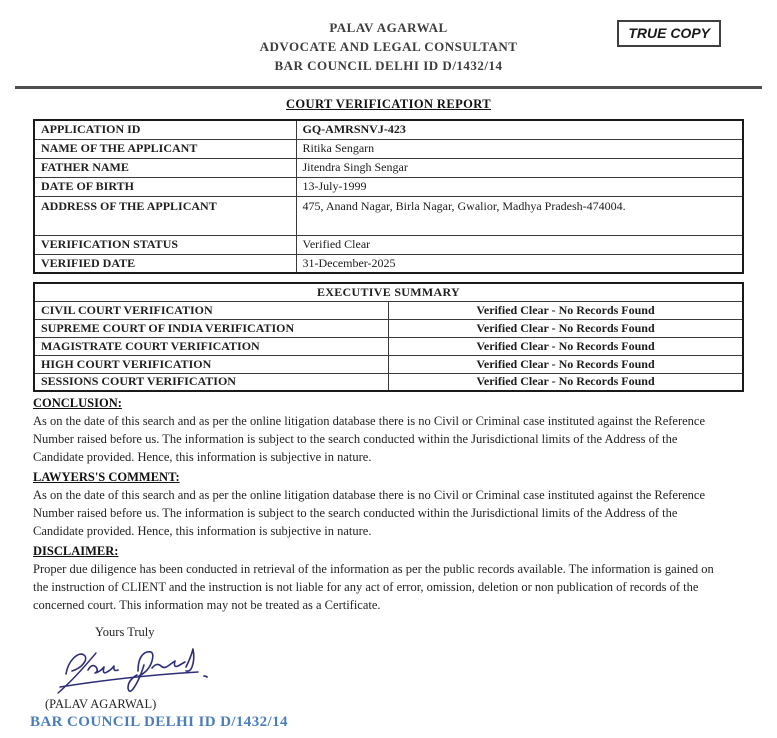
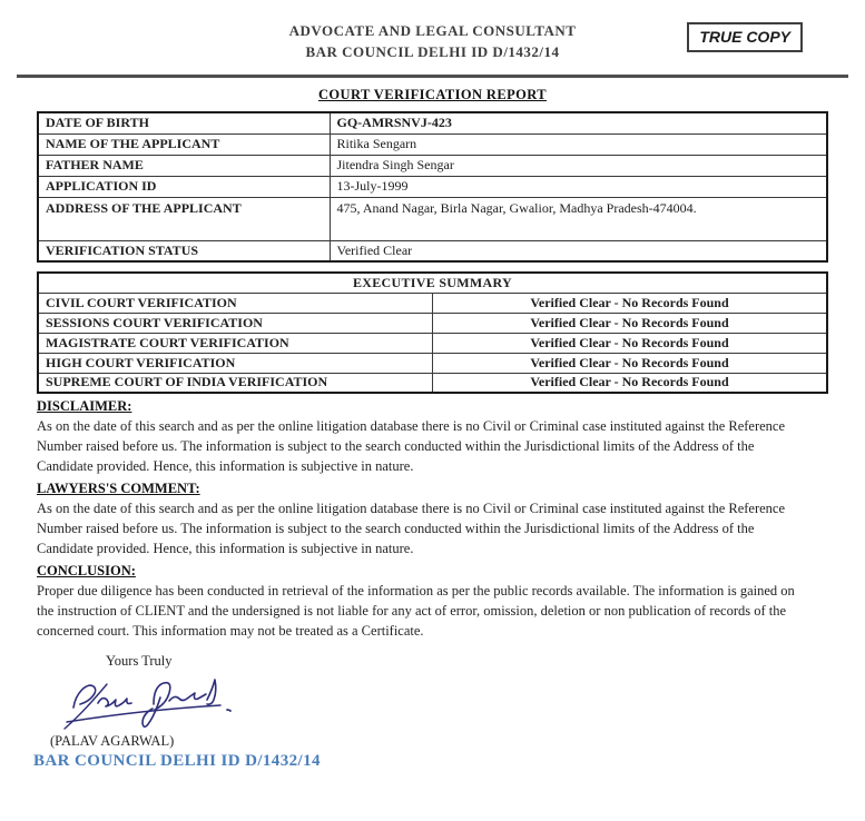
- PALAV AGARWAL
  ADVOCATE AND LEGAL CONSULTANT
  BAR COUNCIL DELHI ID D/1432/14
  TRUE COPY
  COURT VERIFICATION REPORT
- APPLICATION ID	GQ-AMRSNVJ-423
+ DATE OF BIRTH	GQ-AMRSNVJ-423
  NAME OF THE APPLICANT	Ritika Sengarn
  FATHER NAME	Jitendra Singh Sengar
- DATE OF BIRTH	13-July-1999
+ APPLICATION ID	13-July-1999
  ADDRESS OF THE APPLICANT	475, Anand Nagar, Birla Nagar, Gwalior, Madhya Pradesh-474004.
  VERIFICATION STATUS	Verified Clear
- VERIFIED DATE	31-December-2025
  EXECUTIVE SUMMARY
  CIVIL COURT VERIFICATION	Verified Clear - No Records Found
- SUPREME COURT OF INDIA VERIFICATION	Verified Clear - No Records Found
+ SESSIONS COURT VERIFICATION	Verified Clear - No Records Found
  MAGISTRATE COURT VERIFICATION	Verified Clear - No Records Found
  HIGH COURT VERIFICATION	Verified Clear - No Records Found
- SESSIONS COURT VERIFICATION	Verified Clear - No Records Found
+ SUPREME COURT OF INDIA VERIFICATION	Verified Clear - No Records Found
- CONCLUSION:
+ DISCLAIMER:
  As on the date of this search and as per the online litigation database there is no Civil or Criminal case instituted against the Reference
  Number raised before us. The information is subject to the search conducted within the Jurisdictional limits of the Address of the
  Candidate provided. Hence, this information is subjective in nature.
  LAWYERS'S COMMENT:
  As on the date of this search and as per the online litigation database there is no Civil or Criminal case instituted against the Reference
  Number raised before us. The information is subject to the search conducted within the Jurisdictional limits of the Address of the
  Candidate provided. Hence, this information is subjective in nature.
- DISCLAIMER:
+ CONCLUSION:
  Proper due diligence has been conducted in retrieval of the information as per the public records available. The information is gained on
- the instruction of CLIENT and the instruction is not liable for any act of error, omission, deletion or non publication of records of the
+ the instruction of CLIENT and the undersigned is not liable for any act of error, omission, deletion or non publication of records of the
  concerned court. This information may not be treated as a Certificate.
  Yours Truly
  (PALAV AGARWAL)
  BAR COUNCIL DELHI ID D/1432/14
